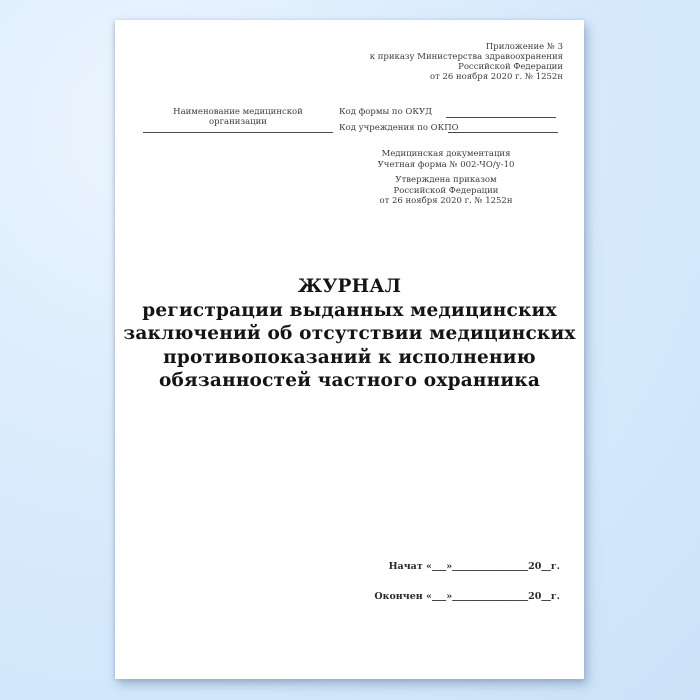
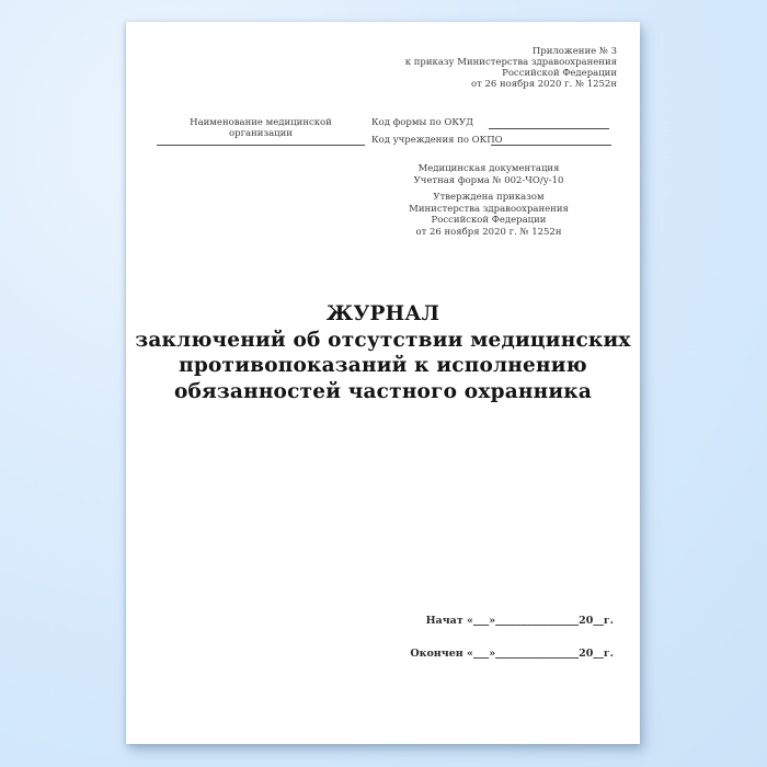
  Приложение № 3
  к приказу Министерства здравоохранения
  Российской Федерации
  от 26 ноября 2020 г. № 1252н
  Наименование медицинской организации
  Код формы по ОКУД
  Код учреждения по ОКПО
  Медицинская документация
  Учетная форма № 002-ЧО/у-10
  Утверждена приказом
+ Министерства здравоохранения
  Российской Федерации
  от 26 ноября 2020 г. № 1252н
  ЖУРНАЛ
- регистрации выданных медицинских
  заключений об отсутствии медицинских
  противопоказаний к исполнению
  обязанностей частного охранника
  Начат «___»________________20__г.
  Окончен «___»________________20__г.
